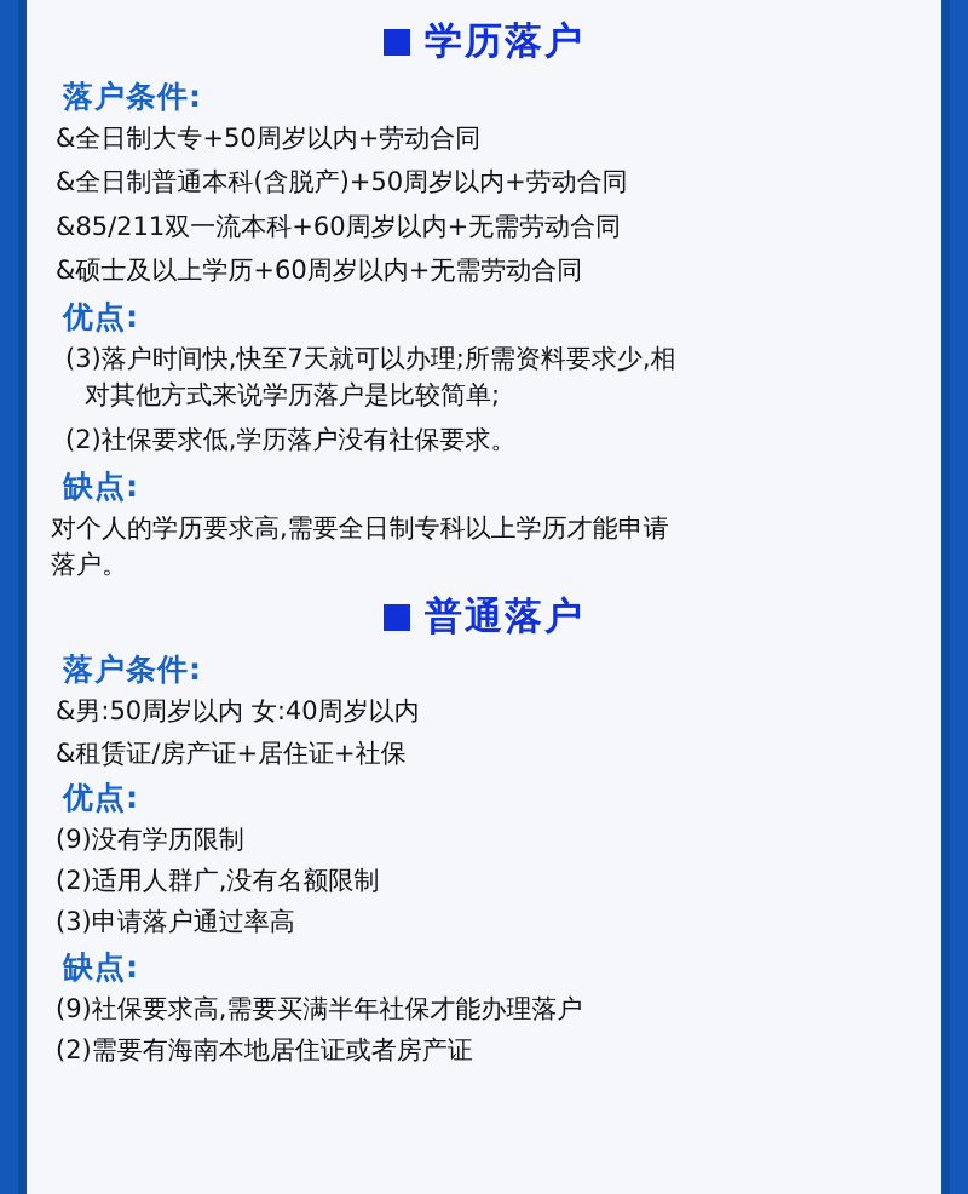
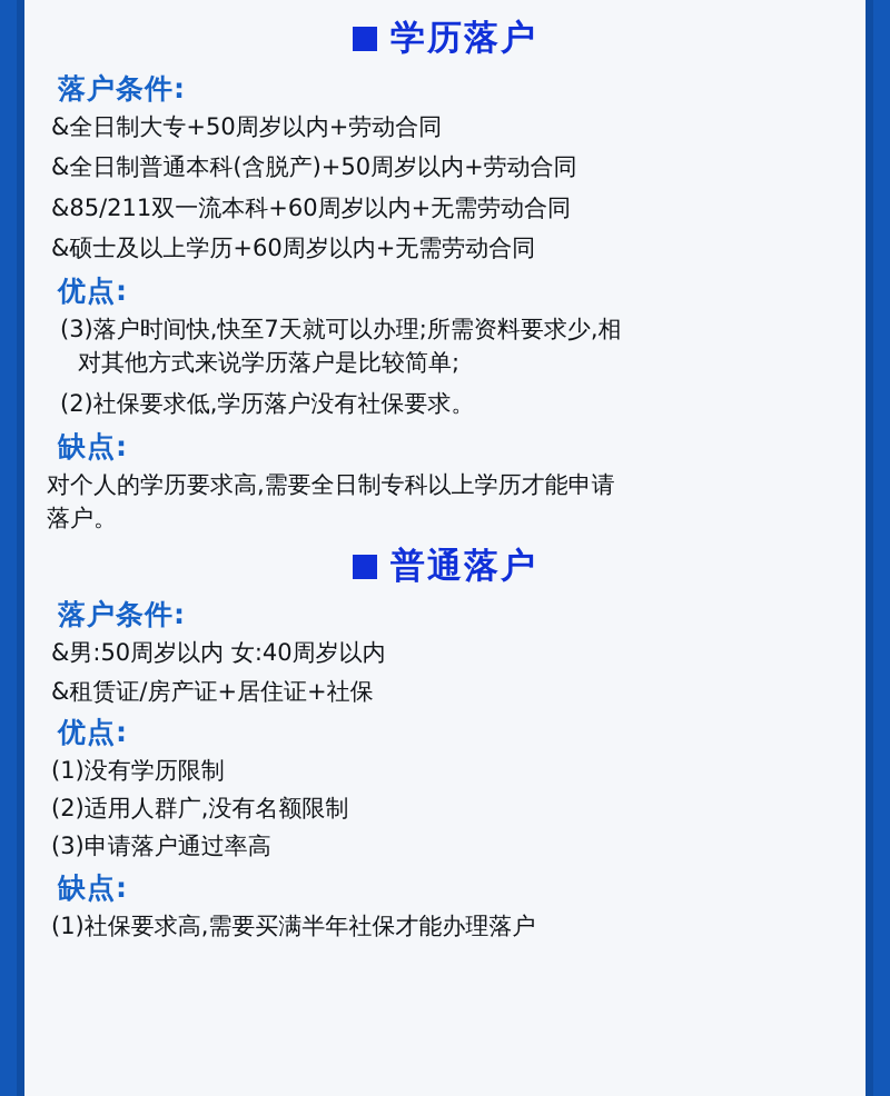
  学历落户
  落户条件:
  &全日制大专+50周岁以内+劳动合同
  &全日制普通本科(含脱产)+50周岁以内+劳动合同
  &85/211双一流本科+60周岁以内+无需劳动合同
  &硕士及以上学历+60周岁以内+无需劳动合同
  优点:
  (3)落户时间快,快至7天就可以办理;所需资料要求少,相
  对其他方式来说学历落户是比较简单;
  (2)社保要求低,学历落户没有社保要求。
  缺点:
  对个人的学历要求高,需要全日制专科以上学历才能申请
  落户。
  普通落户
  落户条件:
  &男:50周岁以内 女:40周岁以内
  &租赁证/房产证+居住证+社保
  优点:
- (9)没有学历限制
+ (1)没有学历限制
  (2)适用人群广,没有名额限制
  (3)申请落户通过率高
  缺点:
- (9)社保要求高,需要买满半年社保才能办理落户
+ (1)社保要求高,需要买满半年社保才能办理落户
- (2)需要有海南本地居住证或者房产证
